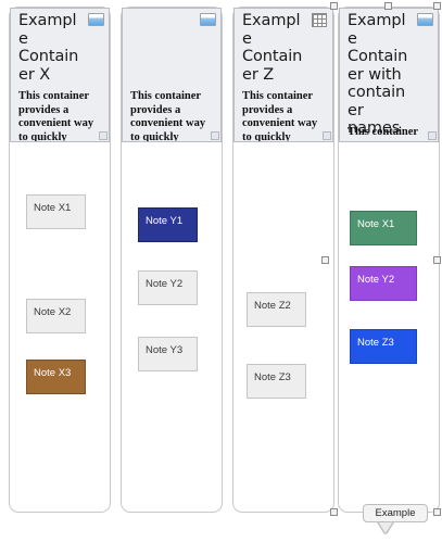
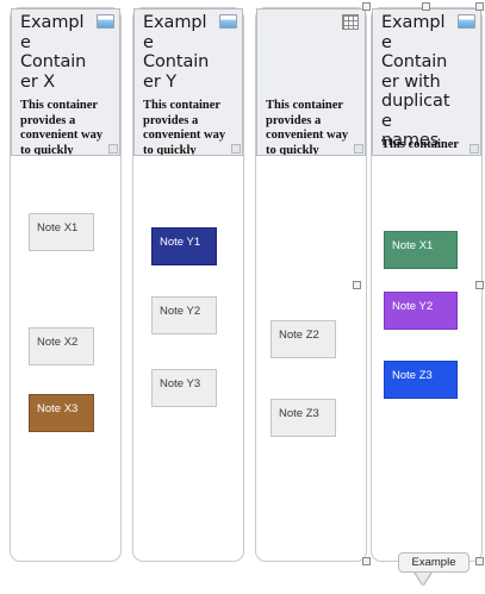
  Example Container X
  This container provides a convenient way to quickly
  Note X1
  Note X2
  Note X3
+ Example Container Y
  This container provides a convenient way to quickly
  Note Y1
  Note Y2
  Note Y3
- Example Container Z
  This container provides a convenient way to quickly
  Note Z2
  Note Z3
- Example Container with container names
+ Example Container with duplicate names
  This container
  Note X1
  Note Y2
  Note Z3
  Example
